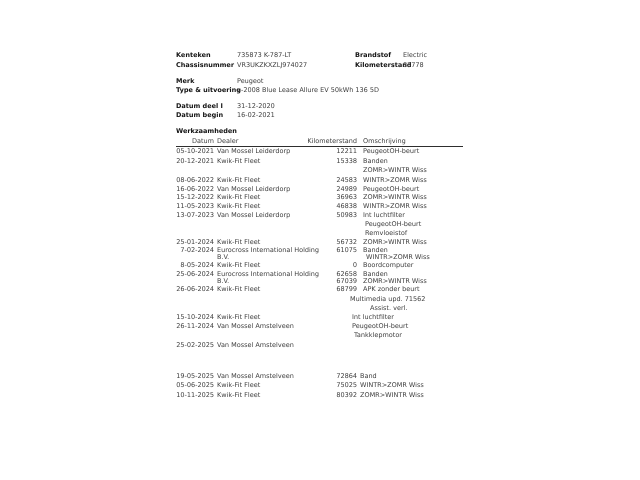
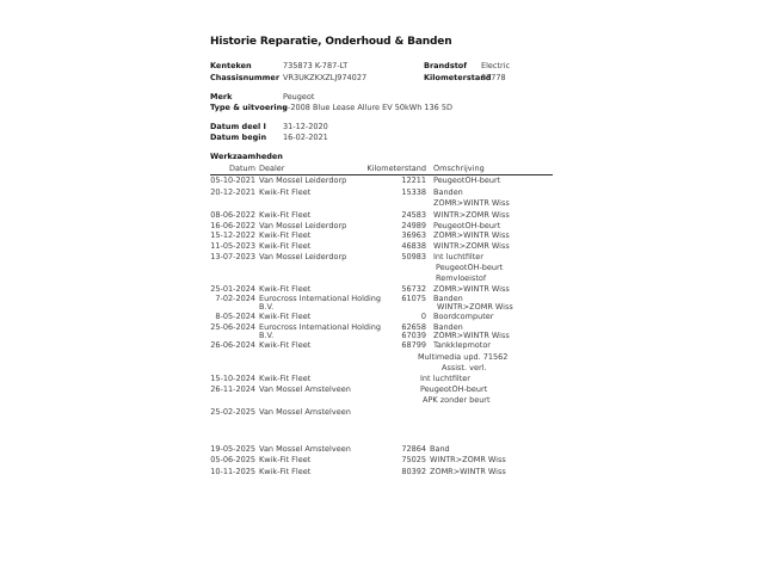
+ Historie Reparatie, Onderhoud & Banden
  Kenteken
  735873 K-787-LT
  Brandstof
  Electric
  Chassisnummer
  VR3UKZKXZLJ974027
  Kilometerstand
  83778
  Merk
  Peugeot
  Type & uitvoering
  e-2008 Blue Lease Allure EV 50kWh 136 5D
  Datum deel I
  31-12-2020
  Datum begin
  16-02-2021
  Werkzaamheden
  Datum
  Dealer
  Kilometerstand
  Omschrijving
  05-10-2021
  Van Mossel Leiderdorp
  12211
  PeugeotOH-beurt
  20-12-2021
  Kwik-Fit Fleet
  15338
  Banden
  ZOMR>WINTR Wiss
  08-06-2022
  Kwik-Fit Fleet
  24583
  WINTR>ZOMR Wiss
  16-06-2022
  Van Mossel Leiderdorp
  24989
  PeugeotOH-beurt
  15-12-2022
  Kwik-Fit Fleet
  36963
  ZOMR>WINTR Wiss
  11-05-2023
  Kwik-Fit Fleet
  46838
  WINTR>ZOMR Wiss
  13-07-2023
  Van Mossel Leiderdorp
  50983
  Int luchtfilter
  PeugeotOH-beurt
  Remvloeistof
  25-01-2024
  Kwik-Fit Fleet
  56732
  ZOMR>WINTR Wiss
  7-02-2024
  Eurocross International Holding
  61075
  Banden
  B.V.
  WINTR>ZOMR Wiss
  8-05-2024
  Kwik-Fit Fleet
  0
  Boordcomputer
  25-06-2024
  Eurocross International Holding
  62658
  Banden
  B.V.
  67039
  ZOMR>WINTR Wiss
  26-06-2024
  Kwik-Fit Fleet
  68799
- APK zonder beurt
+ Tankklepmotor
  Multimedia upd. 71562
  Assist. verl.
  15-10-2024
  Kwik-Fit Fleet
  Int luchtfilter
  26-11-2024
  Van Mossel Amstelveen
  PeugeotOH-beurt
- Tankklepmotor
+ APK zonder beurt
  25-02-2025
  Van Mossel Amstelveen
  19-05-2025
  Van Mossel Amstelveen
  72864
  Band
  05-06-2025
  Kwik-Fit Fleet
  75025
  WINTR>ZOMR Wiss
  10-11-2025
  Kwik-Fit Fleet
  80392
  ZOMR>WINTR Wiss
